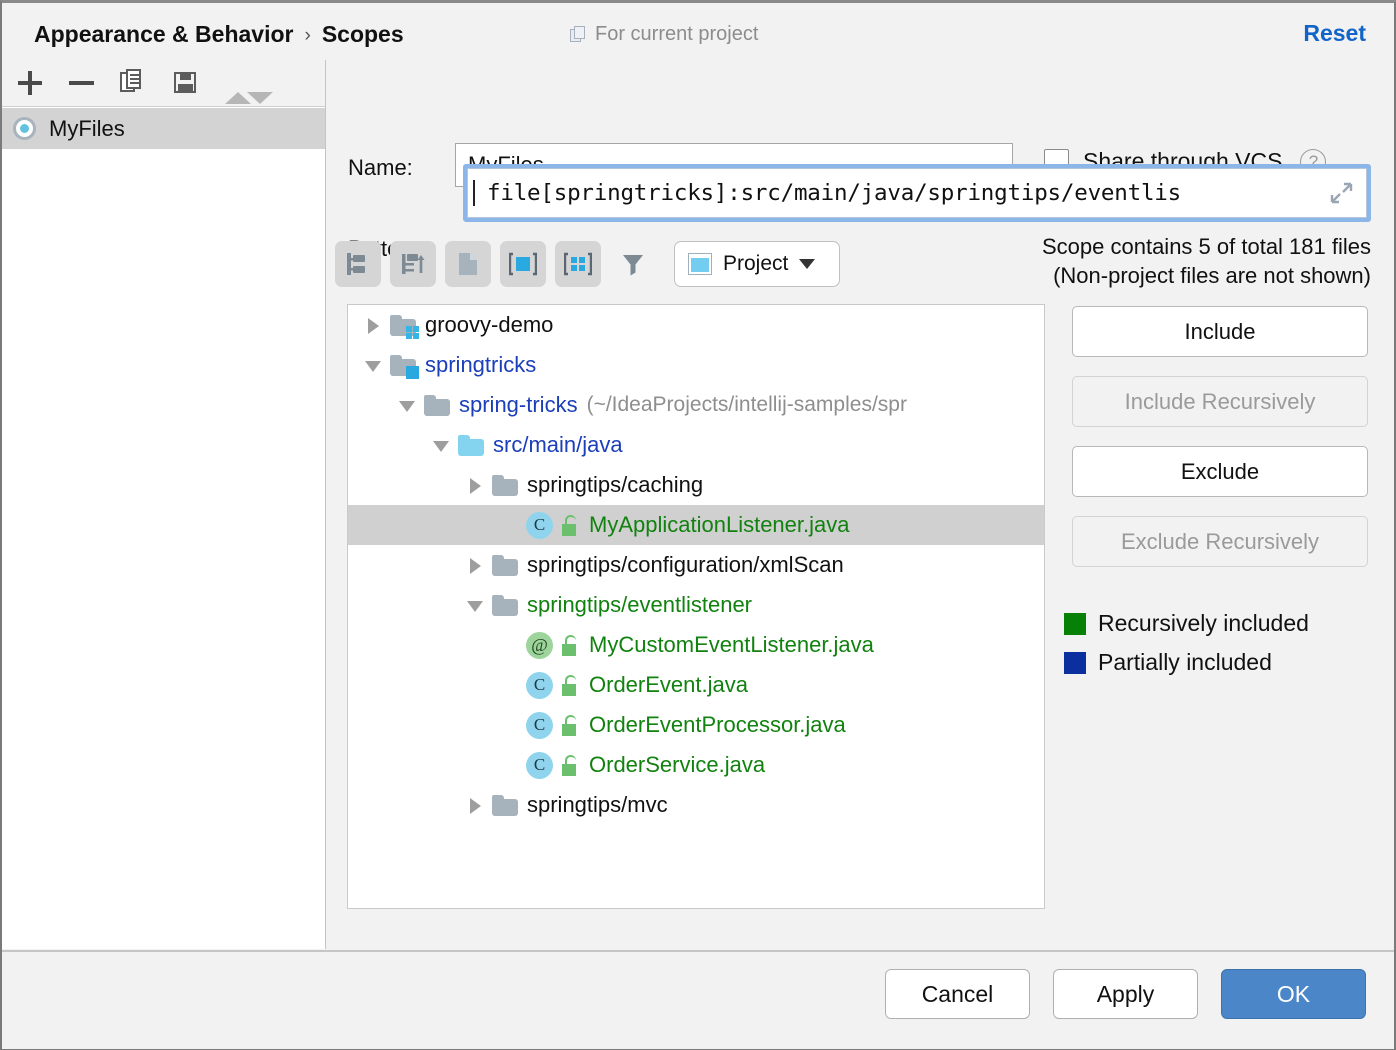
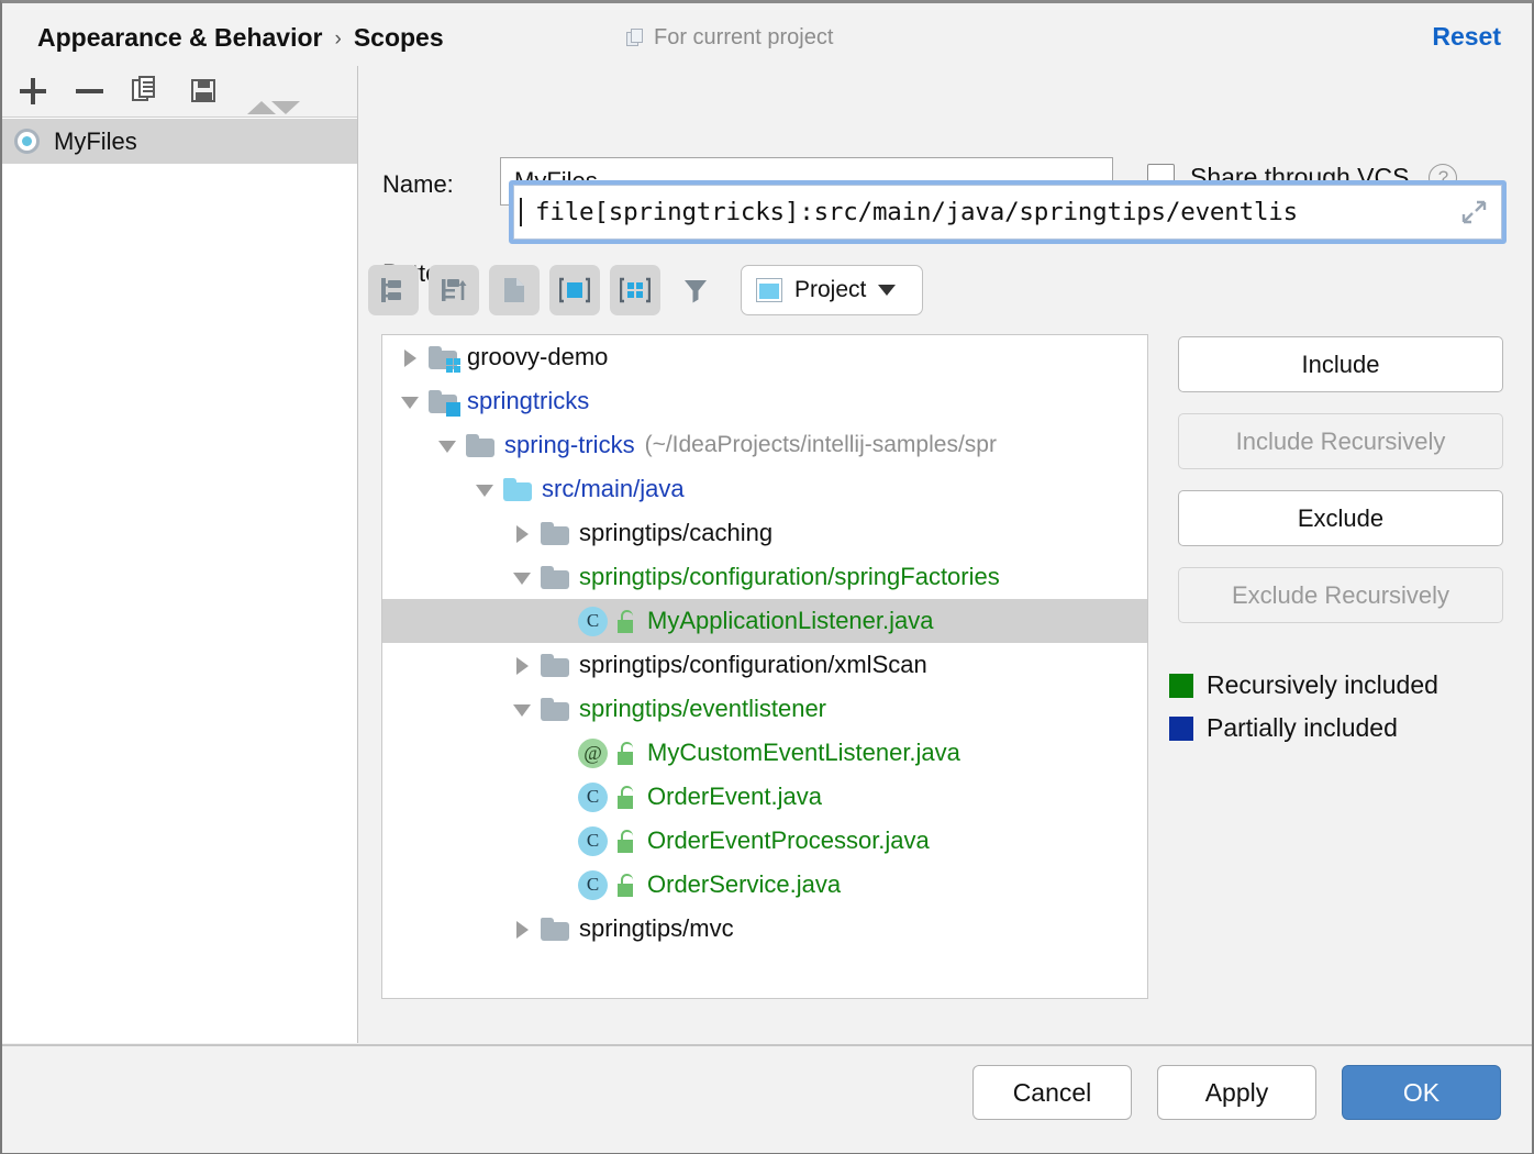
  Appearance & Behavior › Scopes
  For current project
  Reset
  MyFiles
  Name:
  Share through VCS
  ?
  file[springtricks]:src/main/java/springtips/eventlis
  Project
- Scope contains 5 of total 181 files
- (Non-project files are not shown)
  groovy-demo
  springtricks
  spring-tricks
  (~/IdeaProjects/intellij-samples/spr
  src/main/java
  springtips/caching
+ springtips/configuration/springFactories
  C
  MyApplicationListener.java
  springtips/configuration/xmlScan
  springtips/eventlistener
  @
  MyCustomEventListener.java
  C
  OrderEvent.java
  C
  OrderEventProcessor.java
  C
  OrderService.java
  springtips/mvc
  Include
  Include Recursively
  Exclude
  Exclude Recursively
  Recursively included
  Partially included
  Cancel
  Apply
  OK
